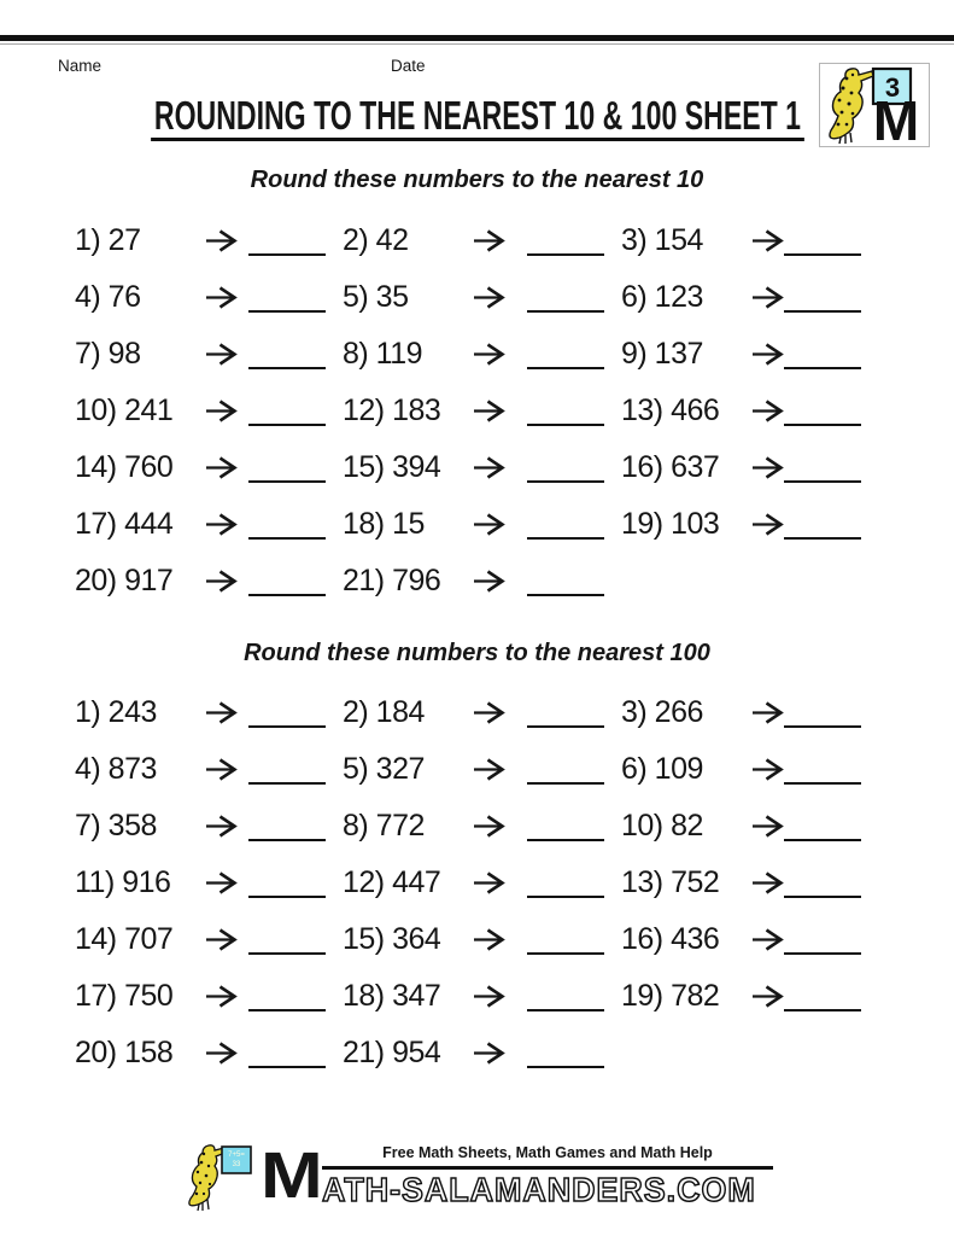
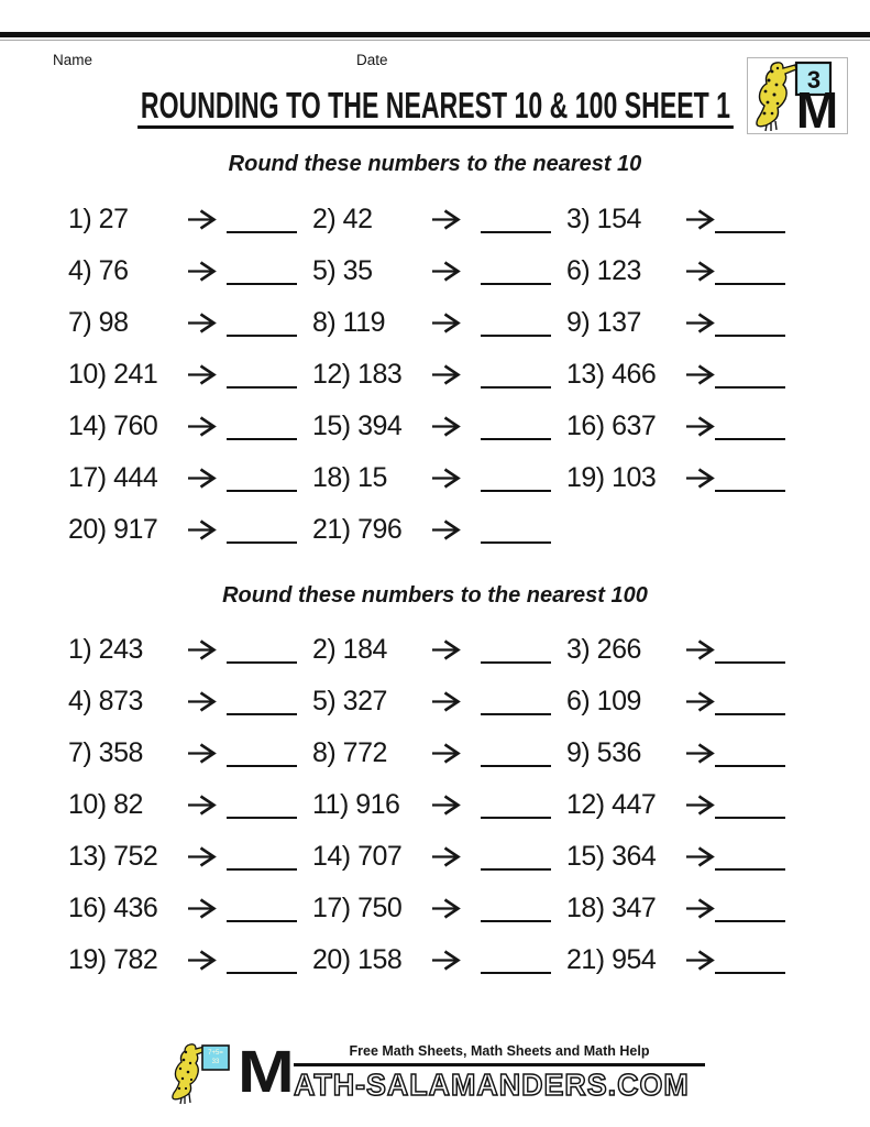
  Name
  Date
  ROUNDING TO THE NEAREST 10 & 100 SHEET 1
  3
  M
  Round these numbers to the nearest 10
  1) 27
  2) 42
  3) 154
  4) 76
  5) 35
  6) 123
  7) 98
  8) 119
  9) 137
  10) 241
  12) 183
  13) 466
  14) 760
  15) 394
  16) 637
  17) 444
  18) 15
  19) 103
  20) 917
  21) 796
  Round these numbers to the nearest 100
  1) 243
  2) 184
  3) 266
  4) 873
  5) 327
  6) 109
  7) 358
  8) 772
+ 9) 536
  10) 82
  11) 916
  12) 447
  13) 752
  14) 707
  15) 364
  16) 436
  17) 750
  18) 347
  19) 782
  20) 158
  21) 954
  M
- Free Math Sheets, Math Games and Math Help
+ Free Math Sheets, Math Sheets and Math Help
  ATH-SALAMANDERS.COM
